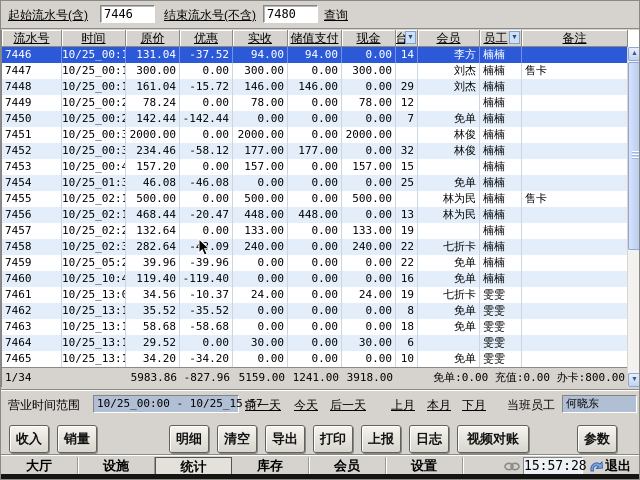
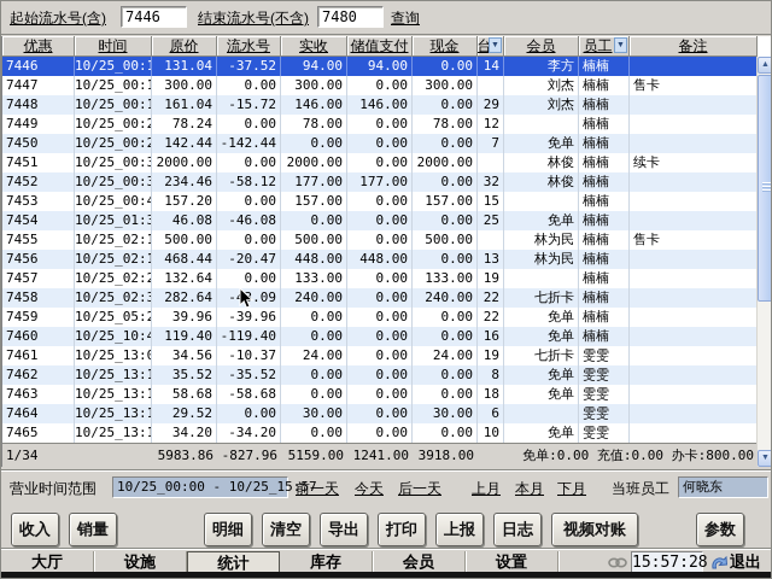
  起始流水号(含)
  7446
  结束流水号(不含)
  7480
  查询
- 流水号
+ 优惠
  时间
  原价
- 优惠
+ 流水号
  实收
  储值支付
  现金
  台
  会员
  员工
  备注
  7446
  10/25_00:1
  131.04
  -37.52
  94.00
  94.00
  0.00
  14
  李方
  楠楠
  7447
  10/25_00:1
  300.00
  0.00
  300.00
  0.00
  300.00
  刘杰
  楠楠
  售卡
  7448
  10/25_00:1
  161.04
  -15.72
  146.00
  146.00
  0.00
  29
  刘杰
  楠楠
  7449
  10/25_00:2
  78.24
  0.00
  78.00
  0.00
  78.00
  12
  楠楠
  7450
  10/25_00:2
  142.44
  -142.44
  0.00
  0.00
  0.00
  7
  免单
  楠楠
  7451
  10/25_00:3
  2000.00
  0.00
  2000.00
  0.00
  2000.00
  林俊
  楠楠
+ 续卡
  7452
  10/25_00:3
  234.46
  -58.12
  177.00
  177.00
  0.00
  32
  林俊
  楠楠
  7453
  10/25_00:4
  157.20
  0.00
  157.00
  0.00
  157.00
  15
  楠楠
  7454
  10/25_01:3
  46.08
  -46.08
  0.00
  0.00
  0.00
  25
  免单
  楠楠
  7455
  10/25_02:1
  500.00
  0.00
  500.00
  0.00
  500.00
  林为民
  楠楠
  售卡
  7456
  10/25_02:1
  468.44
  -20.47
  448.00
  448.00
  0.00
  13
  林为民
  楠楠
  7457
  10/25_02:2
  132.64
  0.00
  133.00
  0.00
  133.00
  19
  楠楠
  7458
  10/25_02:3
  282.64
  240.00
  0.00
  240.00
  22
  七折卡
  楠楠
  7459
  10/25_05:2
  39.96
  -39.96
  0.00
  0.00
  0.00
  22
  免单
  楠楠
  7460
  10/25_10:4
  119.40
  -119.40
  0.00
  0.00
  0.00
  16
  免单
  楠楠
  7461
  10/25_13:0
  34.56
  -10.37
  24.00
  0.00
  24.00
  19
  七折卡
  雯雯
  7462
  10/25_13:1
  35.52
  -35.52
  0.00
  0.00
  0.00
  8
  免单
  雯雯
  7463
  10/25_13:1
  58.68
  -58.68
  0.00
  0.00
  0.00
  18
  免单
  雯雯
  7464
  10/25_13:1
  29.52
  0.00
  30.00
  0.00
  30.00
  6
  雯雯
  7465
  10/25_13:1
  34.20
  -34.20
  0.00
  0.00
  0.00
  10
  免单
  雯雯
  1/34
  5983.86
  -827.96
  5159.00
  1241.00
  3918.00
  免单:0.00 充值:0.00 办卡:800.00
  营业时间范围
  10/25_00:00 - 10/25_15
  前一天
  今天
  后一天
  上月
  本月
  下月
  当班员工
  何晓东
  收入
  销量
  明细
  清空
  导出
  打印
  上报
  日志
  视频对账
  参数
  大厅
  设施
  统计
  库存
  会员
  设置
  15:57:28
  退出
